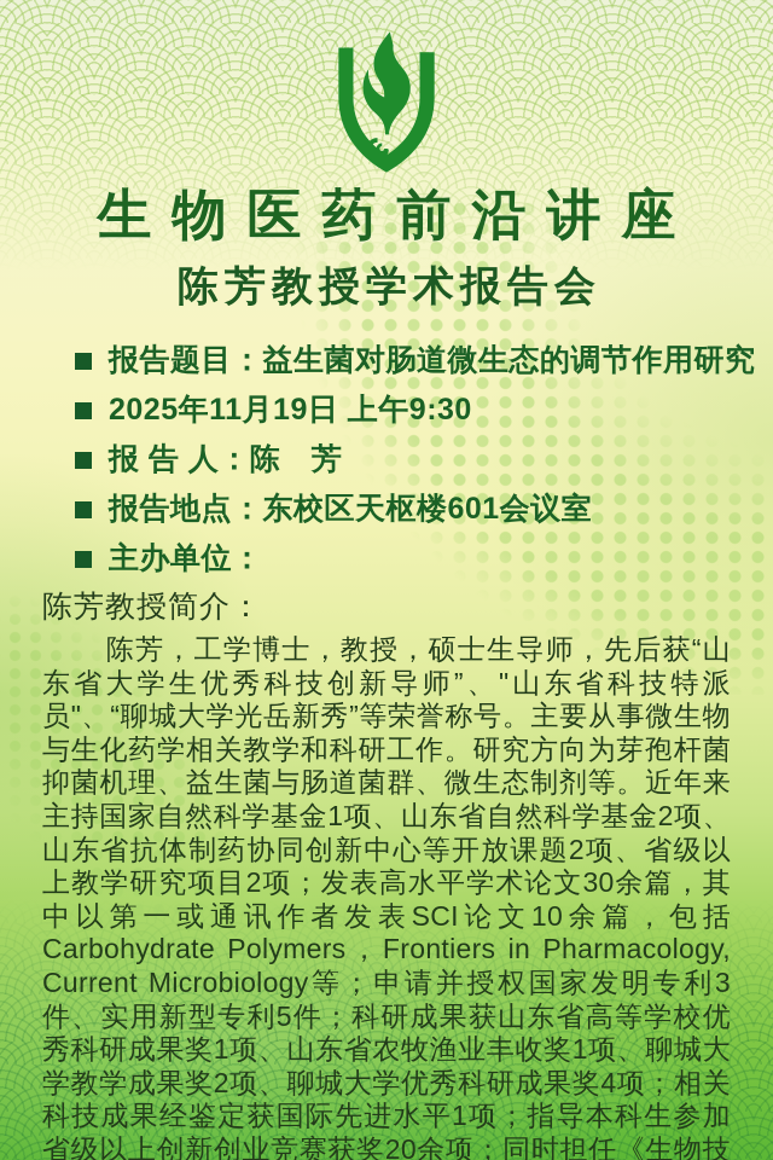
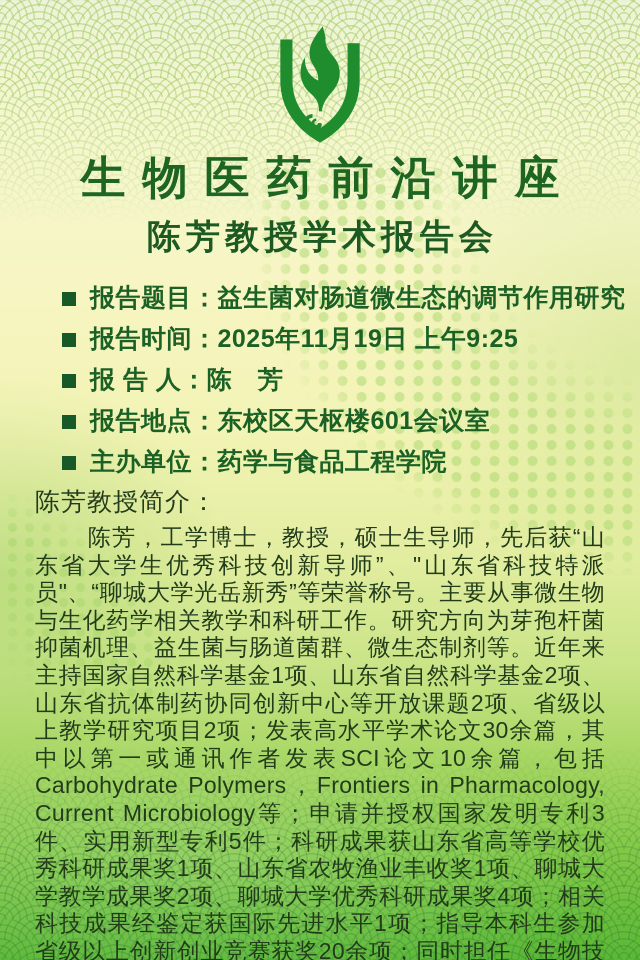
  生物医药前沿讲座
  陈芳教授学术报告会
  报告题目：
  益生菌对肠道微生态的调节作用研究
+ 报告时间：
- 2025年11月19日 上午9:30
+ 2025年11月19日 上午9:25
  报 告 人：
  陈 芳
  报告地点：
  东校区天枢楼601会议室
  主办单位：
+ 药学与食品工程学院
  陈芳教授简介：
  陈芳，工学博士，教授，硕士生导师，先后获“山东省大学生优秀科技创新导师”、"山东省科技特派员"、“聊城大学光岳新秀”等荣誉称号。主要从事微生物与生化药学相关教学和科研工作。研究方向为芽孢杆菌抑菌机理、益生菌与肠道菌群、微生态制剂等。近年来主持国家自然科学基金1项、山东省自然科学基金2项、山东省抗体制药协同创新中心等开放课题2项、省级以上教学研究项目2项；发表高水平学术论文30余篇，其中以第一或通讯作者发表SCI论文10余篇，包括Carbohydrate Polymers，Frontiers in Pharmacology, Current Microbiology等；申请并授权国家发明专利3件、实用新型专利5件；科研成果获山东省高等学校优秀科研成果奖1项、山东省农牧渔业丰收奖1项、聊城大学教学成果奖2项、聊城大学优秀科研成果奖4项；相关科技成果经鉴定获国际先进水平1项；指导本科生参加省级以上创新创业竞赛获奖20余项；同时担任《生物技
